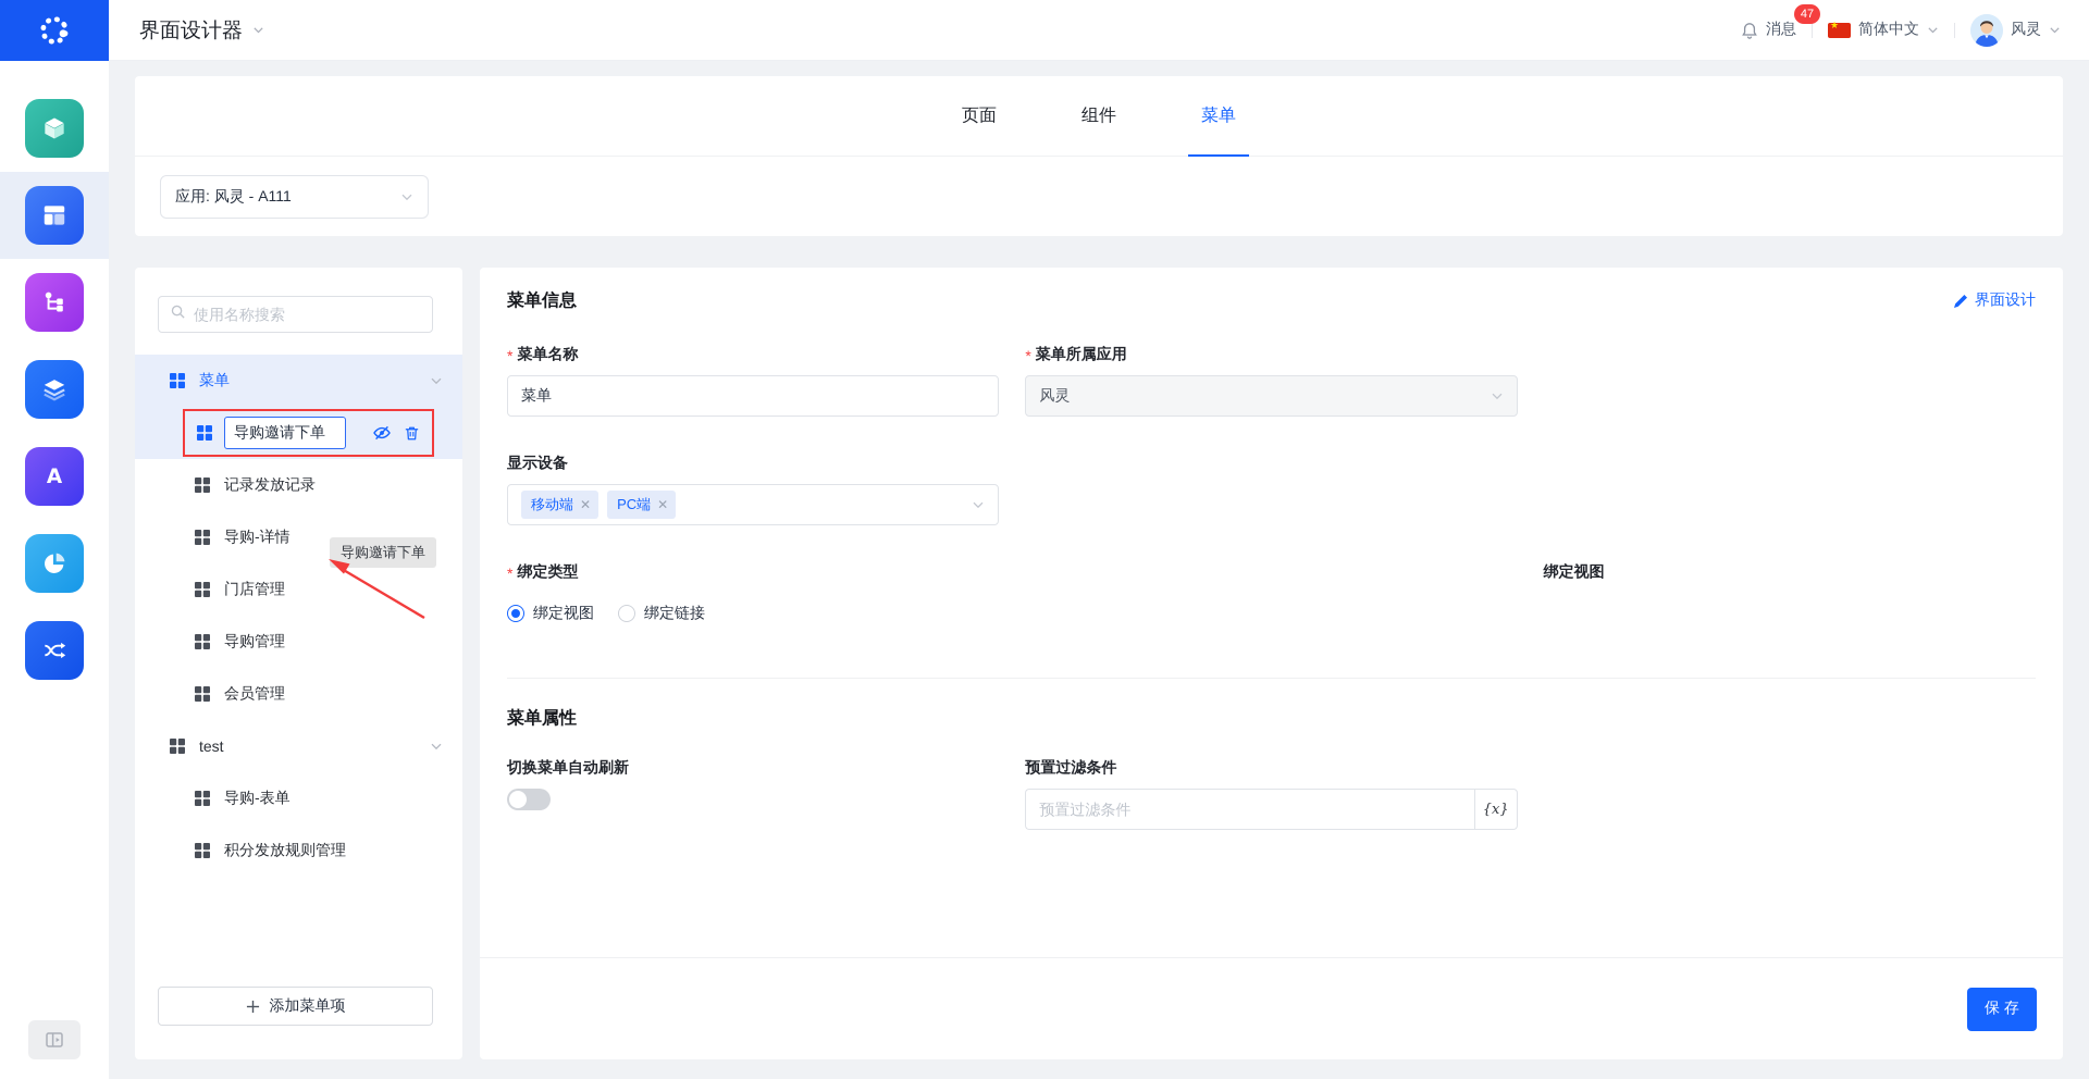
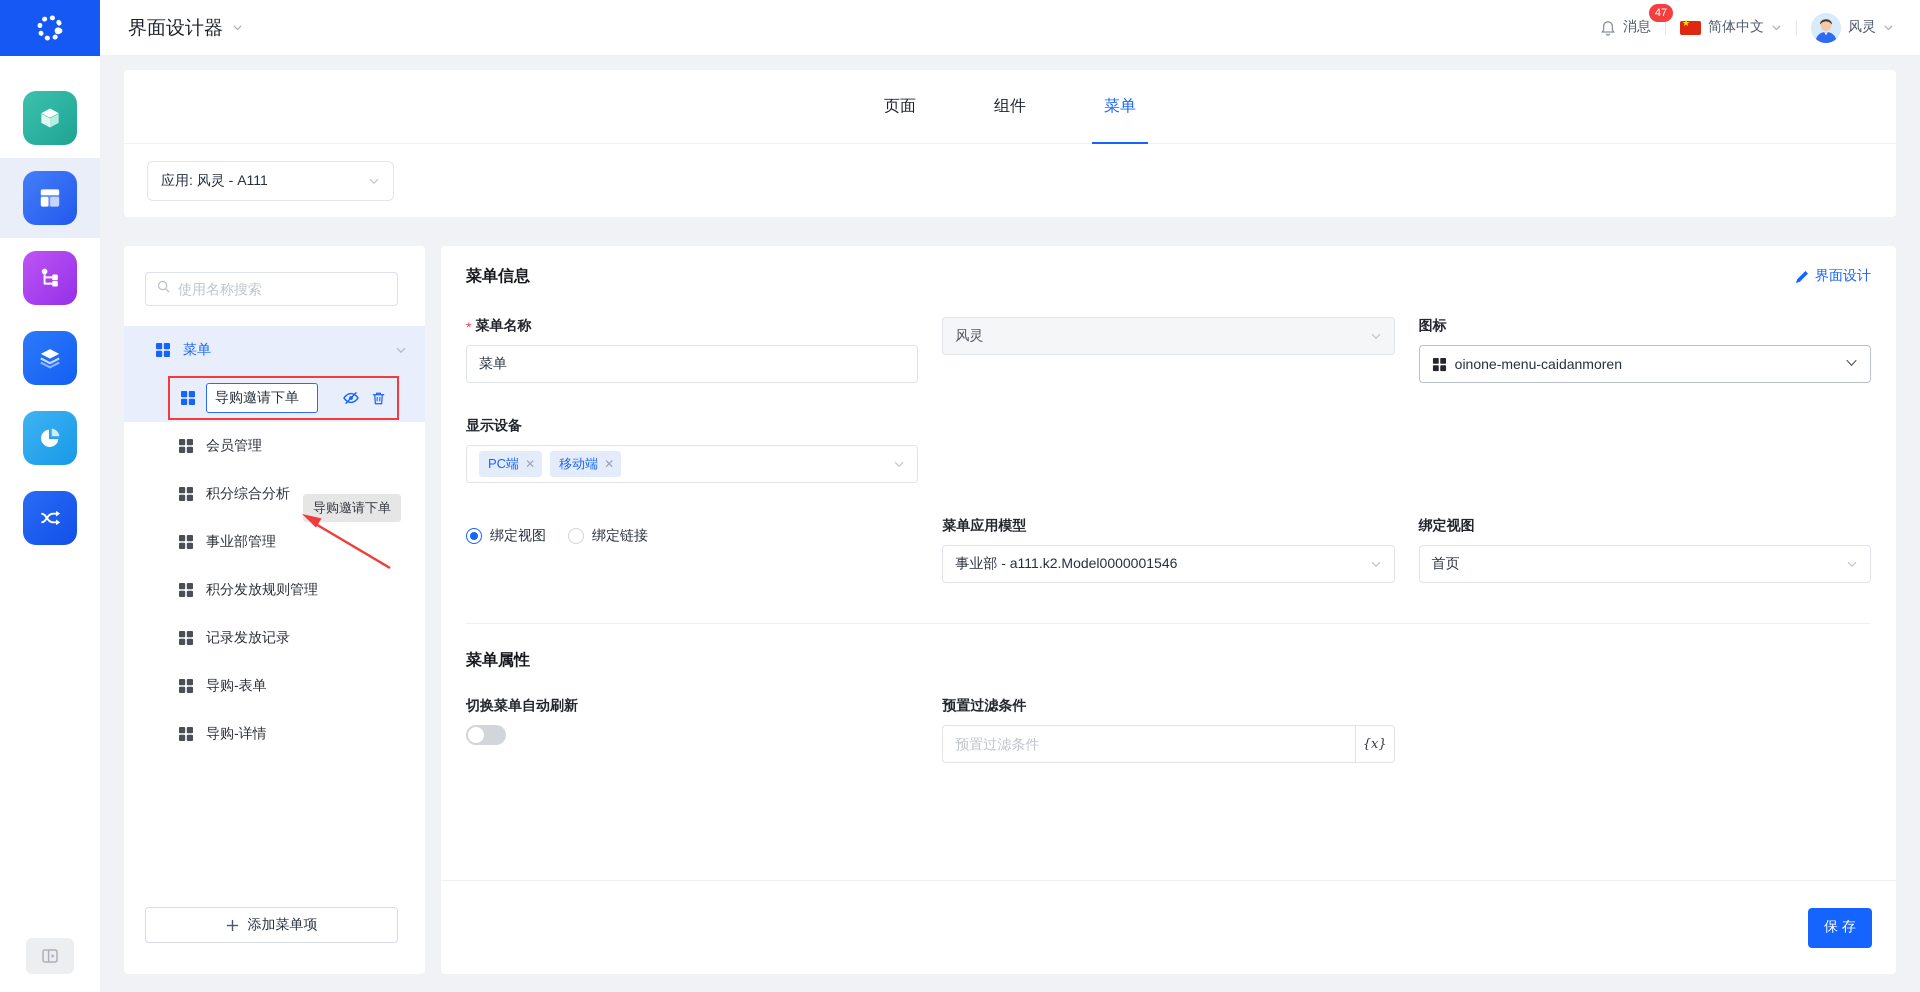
  界面设计器
  消息
  47
  简体中文
  风灵
- A
  页面
  组件
  菜单
  应用: 风灵 - A111
  使用名称搜索
  菜单
  导购邀请下单
  导购邀请下单
- 记录发放记录
+ 会员管理
+ 积分综合分析
+ 事业部管理
- 导购-详情
+ 积分发放规则管理
- 门店管理
- 导购管理
- 会员管理
+ 记录发放记录
- test
  导购-表单
- 积分发放规则管理
+ 导购-详情
  添加菜单项
  菜单信息
  界面设计
  菜单名称
  菜单
- 菜单所属应用
  风灵
+ 图标
+ oinone-menu-caidanmoren
  显示设备
- 移动端
+ PC端
  ✕
- PC端
+ 移动端
  ✕
- 绑定类型
  绑定视图
  绑定链接
+ 菜单应用模型
+ 事业部 - a111.k2.Model0000001546
  绑定视图
+ 首页
  菜单属性
  切换菜单自动刷新
  预置过滤条件
  预置过滤条件
  {x}
  保 存
